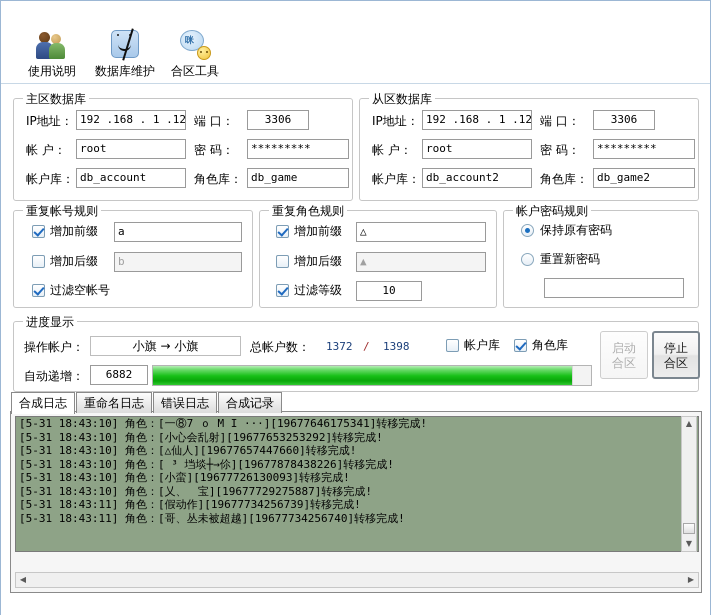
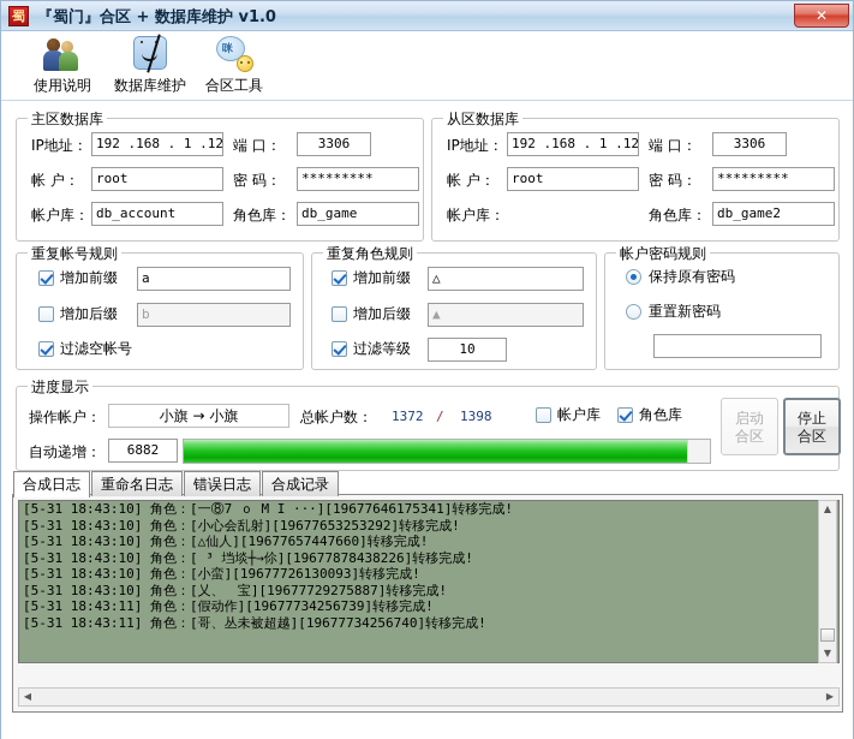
+ 蜀
+ 『蜀门』合区 + 数据库维护 v1.0
+ ✕
  使用说明
  数据库维护
  咪
  合区工具
  主区数据库
  IP地址：
  192 .168 . 1 .12
  端 口：
  3306
  帐 户：
  root
  密 码：
  *********
  帐户库：
  db_account
  角色库：
  db_game
  从区数据库
  IP地址：
  192 .168 . 1 .12
  端 口：
  3306
  帐 户：
  root
  密 码：
  *********
  帐户库：
- db_account2
  角色库：
  db_game2
  重复帐号规则
  增加前缀
  a
  增加后缀
  b
  过滤空帐号
  重复角色规则
  增加前缀
  △
  增加后缀
  ▲
  过滤等级
  10
  帐户密码规则
  保持原有密码
  重置新密码
  进度显示
  操作帐户：
  小旗 → 小旗
  总帐户数：
  1372
  /
  1398
  帐户库
  角色库
  自动递增：
  6882
  启动
  合区
  停止
  合区
  合成日志 重命名日志 错误日志 合成记录
  [5-31 18:43:10] 角色：[一⑧7 ｏ M I ···][19677646175341]转移完成!
  [5-31 18:43:10] 角色：[小心会乱射][19677653253292]转移完成!
  [5-31 18:43:10] 角色：[△仙人][19677657447660]转移完成!
  [5-31 18:43:10] 角色：[ ³ 垱埮┼→伱][19677878438226]转移完成!
  [5-31 18:43:10] 角色：[小蛮][19677726130093]转移完成!
  [5-31 18:43:10] 角色：[乂、ゞ宝][19677729275887]转移完成!
  [5-31 18:43:11] 角色：[假动作][19677734256739]转移完成!
  [5-31 18:43:11] 角色：[哥、丛未被超越][19677734256740]转移完成!
  ▲
  ▼
  ◀
  ▶
